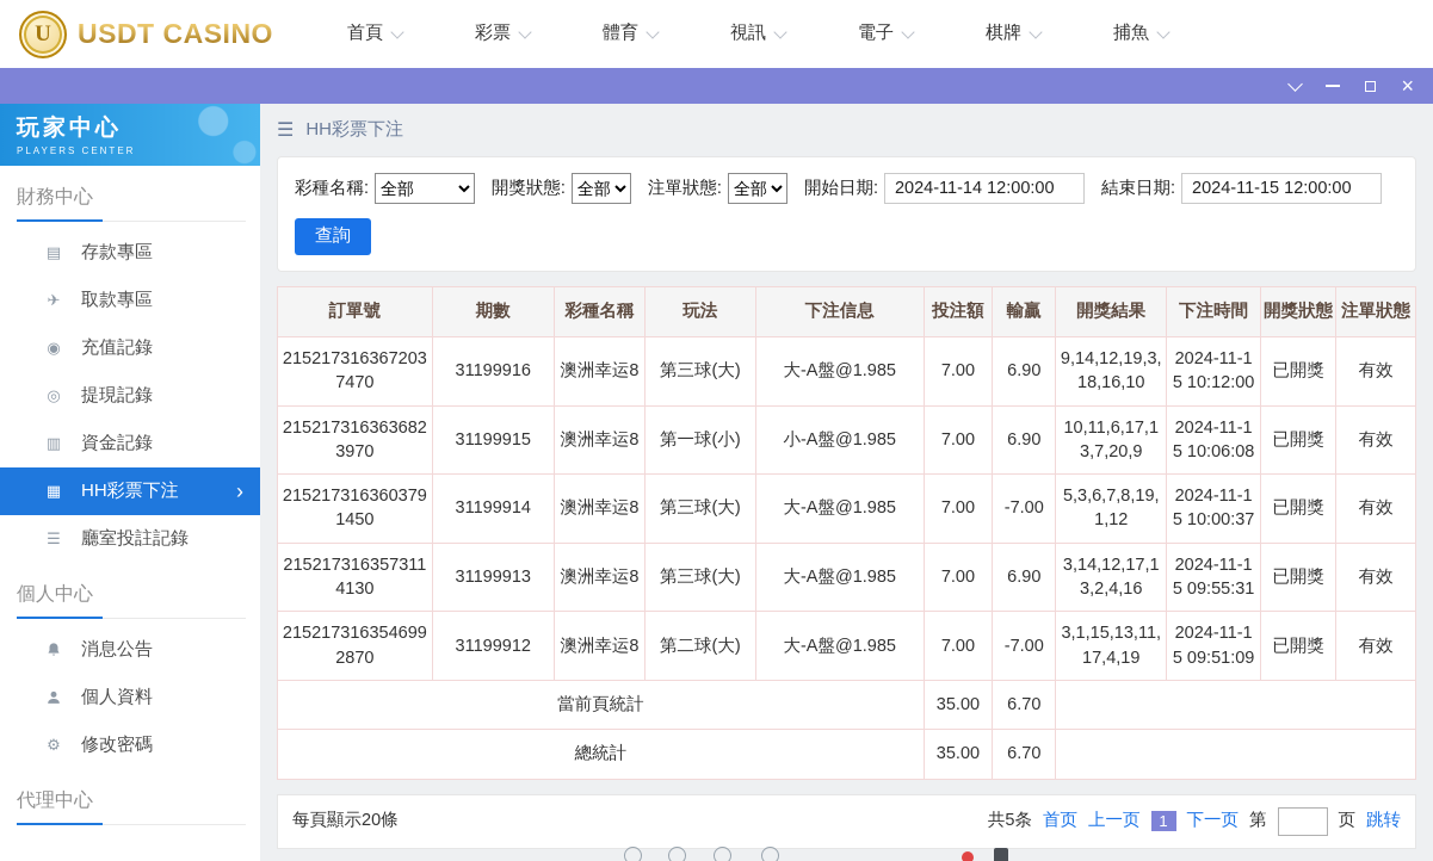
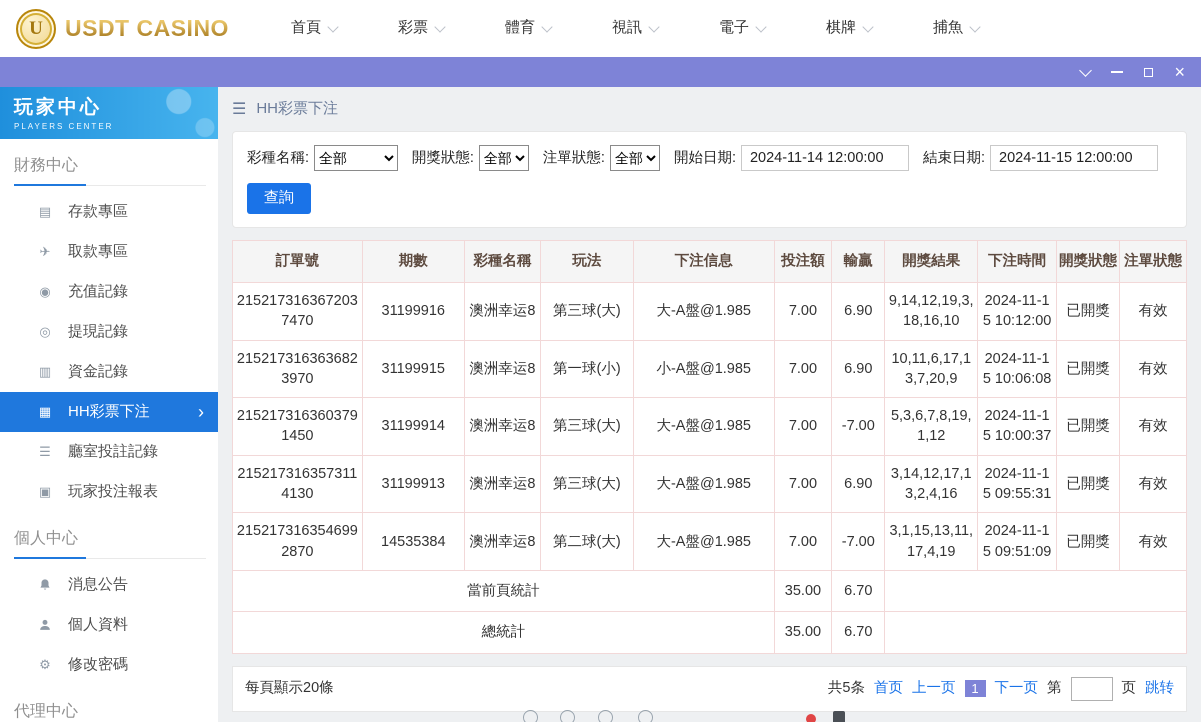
  U
  USDT CASINO
  首頁
  彩票
  體育
  視訊
  電子
  棋牌
  捕魚
  ×
  玩家中心
  PLAYERS CENTER
  財務中心
  ▤
  存款專區
  ✈
  取款專區
  ◉
  充值記錄
  ◎
  提現記錄
  ▥
  資金記錄
  ▦
  HH彩票下注
  ›
  ☰
  廳室投註記錄
+ ▣
+ 玩家投注報表
  個人中心
  消息公告
  個人資料
  ⚙
  修改密碼
  代理中心
  ☰
  HH彩票下注
  彩種名稱:
  全部
  開獎狀態:
  全部
  注單狀態:
  全部
  開始日期:
  2024-11-14 12:00:00
  結束日期:
  2024-11-15 12:00:00
  查詢
  訂單號	期數	彩種名稱	玩法	下注信息	投注額	輸贏	開獎結果	下注時間	開獎狀態	注單狀態
  2152173163672037470	31199916	澳洲幸运8	第三球(大)	大-A盤@1.985	7.00	6.90	9,14,12,19,3,18,16,10	2024-11-15 10:12:00	已開獎	有效
  2152173163636823970	31199915	澳洲幸运8	第一球(小)	小-A盤@1.985	7.00	6.90	10,11,6,17,13,7,20,9	2024-11-15 10:06:08	已開獎	有效
  2152173163603791450	31199914	澳洲幸运8	第三球(大)	大-A盤@1.985	7.00	-7.00	5,3,6,7,8,19,1,12	2024-11-15 10:00:37	已開獎	有效
  2152173163573114130	31199913	澳洲幸运8	第三球(大)	大-A盤@1.985	7.00	6.90	3,14,12,17,13,2,4,16	2024-11-15 09:55:31	已開獎	有效
- 2152173163546992870	31199912	澳洲幸运8	第二球(大)	大-A盤@1.985	7.00	-7.00	3,1,15,13,11,17,4,19	2024-11-15 09:51:09	已開獎	有效
+ 2152173163546992870	14535384	澳洲幸运8	第二球(大)	大-A盤@1.985	7.00	-7.00	3,1,15,13,11,17,4,19	2024-11-15 09:51:09	已開獎	有效
  當前頁統計	35.00	6.70
  總統計	35.00	6.70
  每頁顯示20條
  共5条
  首页
  上一页
  1
  下一页
  第
  页
  跳转
